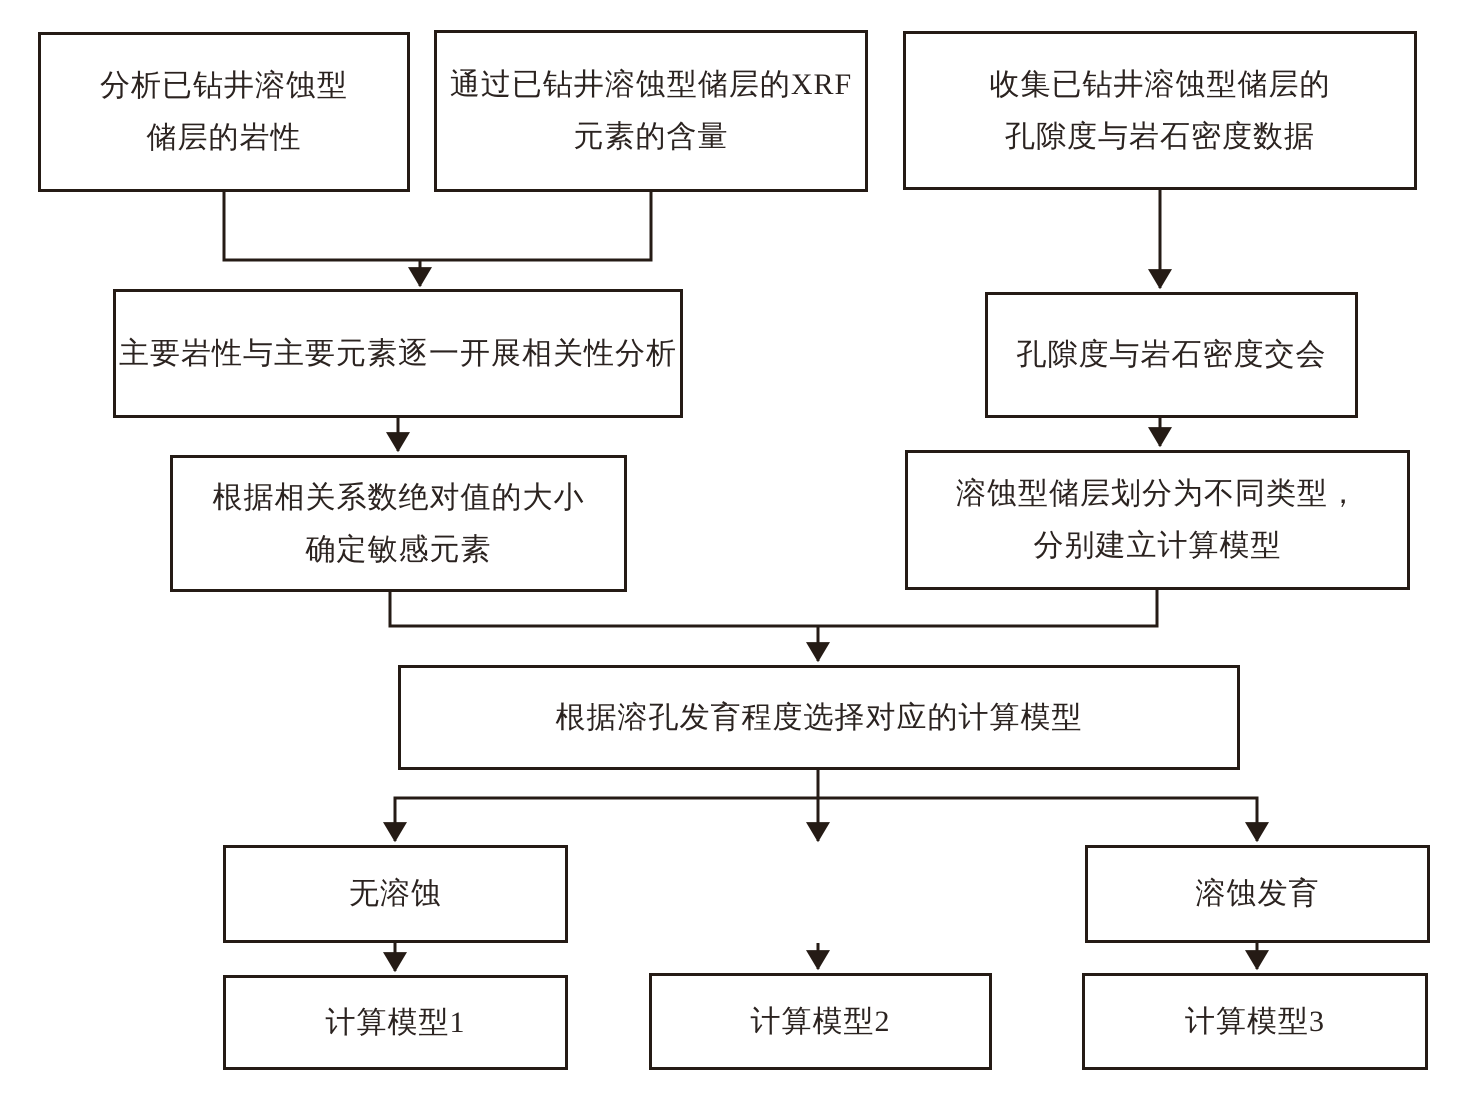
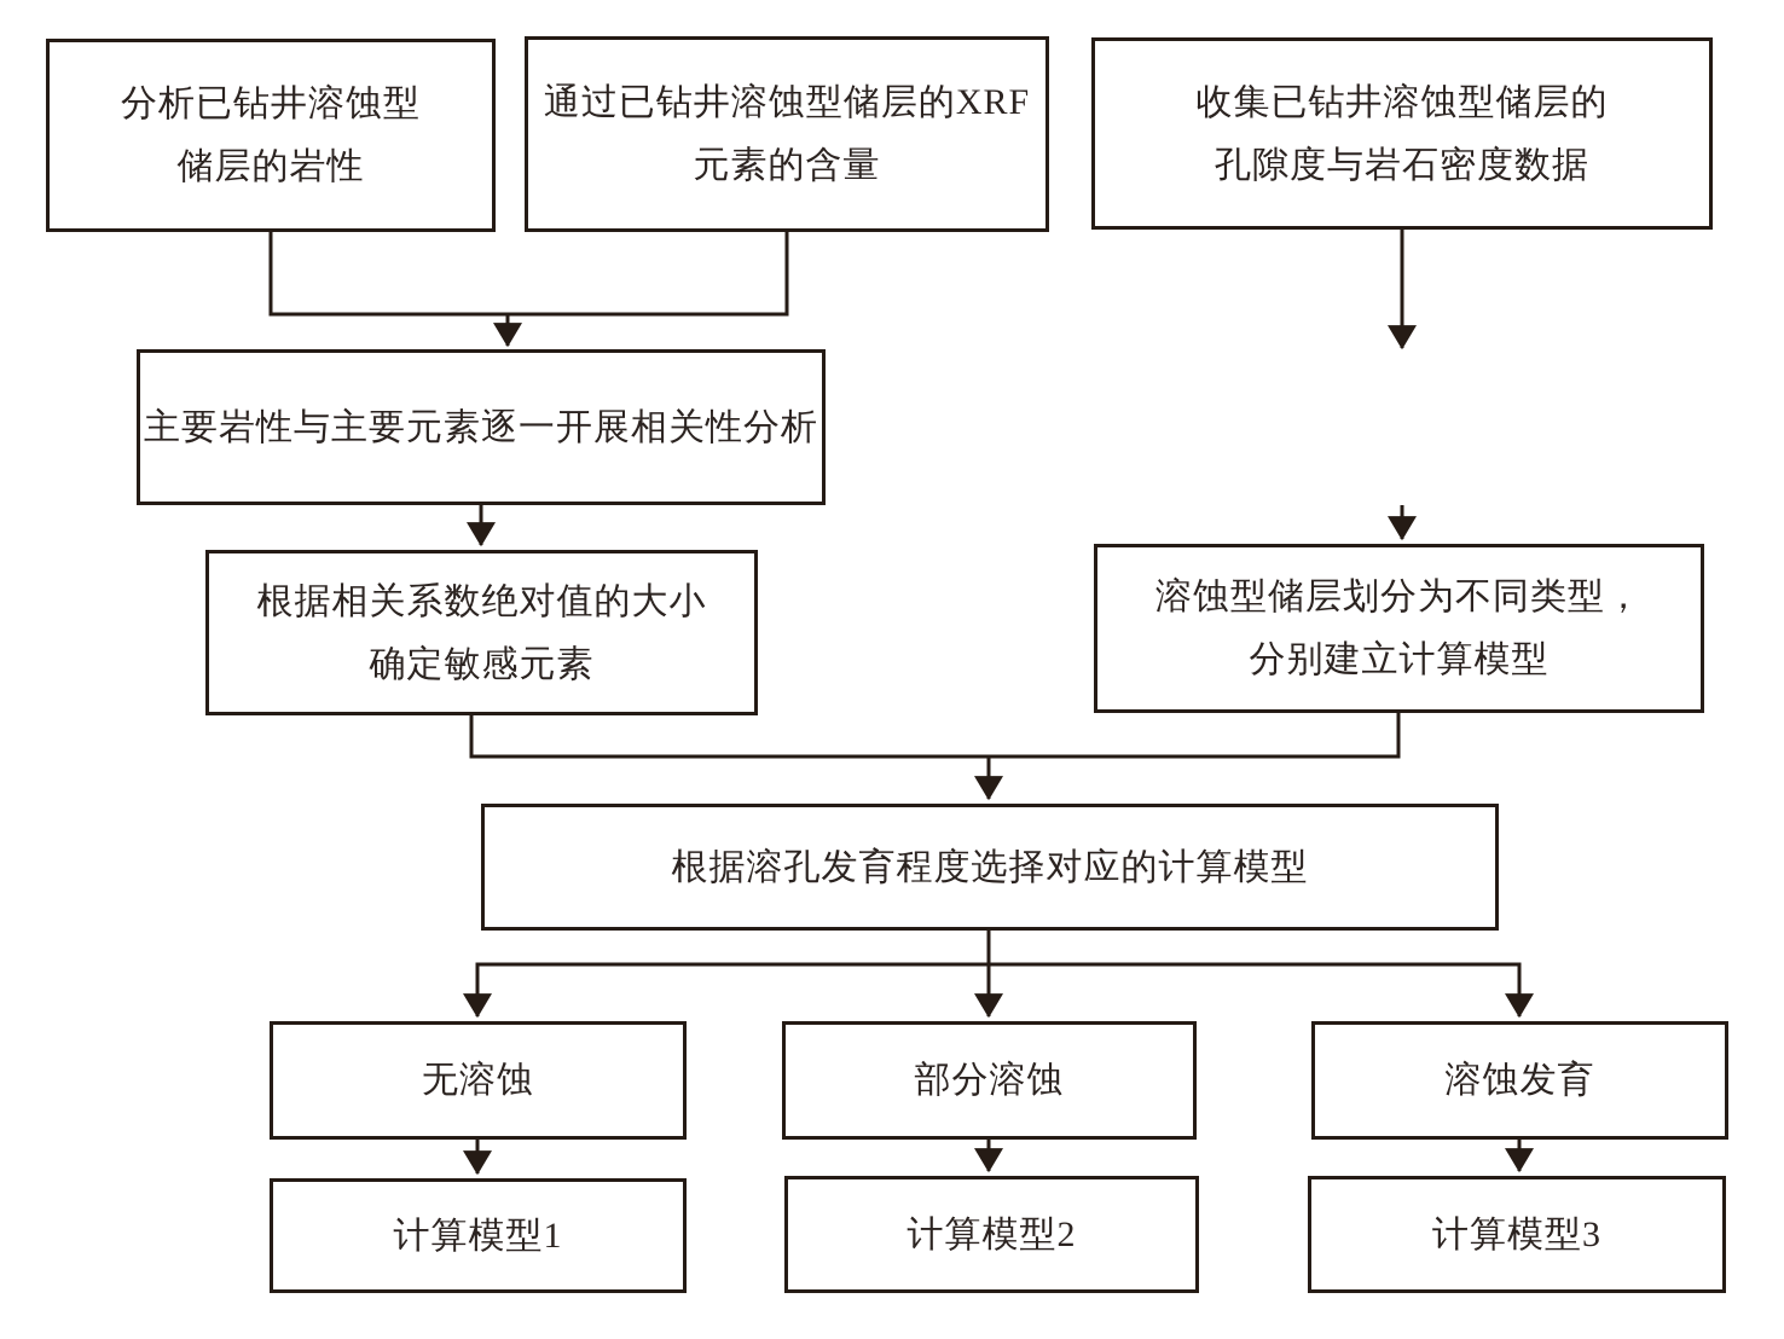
  分析已钻井溶蚀型
  储层的岩性
  通过已钻井溶蚀型储层的XRF
  元素的含量
  收集已钻井溶蚀型储层的
  孔隙度与岩石密度数据
  主要岩性与主要元素逐一开展相关性分析
- 孔隙度与岩石密度交会
  根据相关系数绝对值的大小
  确定敏感元素
  溶蚀型储层划分为不同类型，
  分别建立计算模型
  根据溶孔发育程度选择对应的计算模型
  无溶蚀
+ 部分溶蚀
  溶蚀发育
  计算模型1
  计算模型2
  计算模型3
